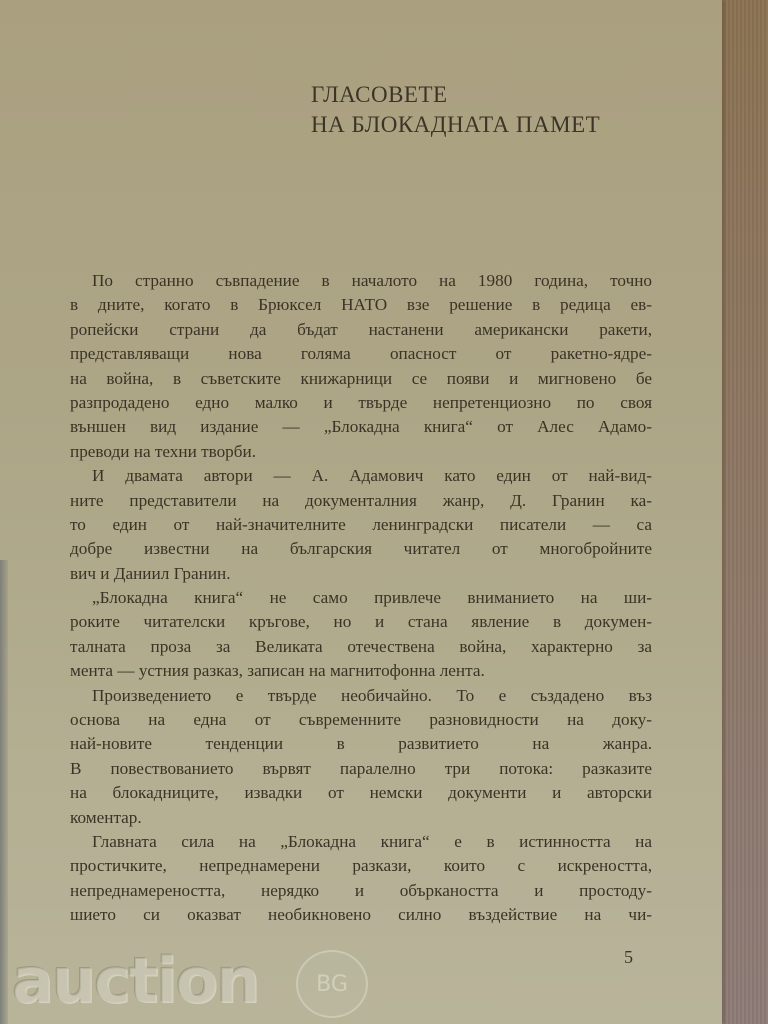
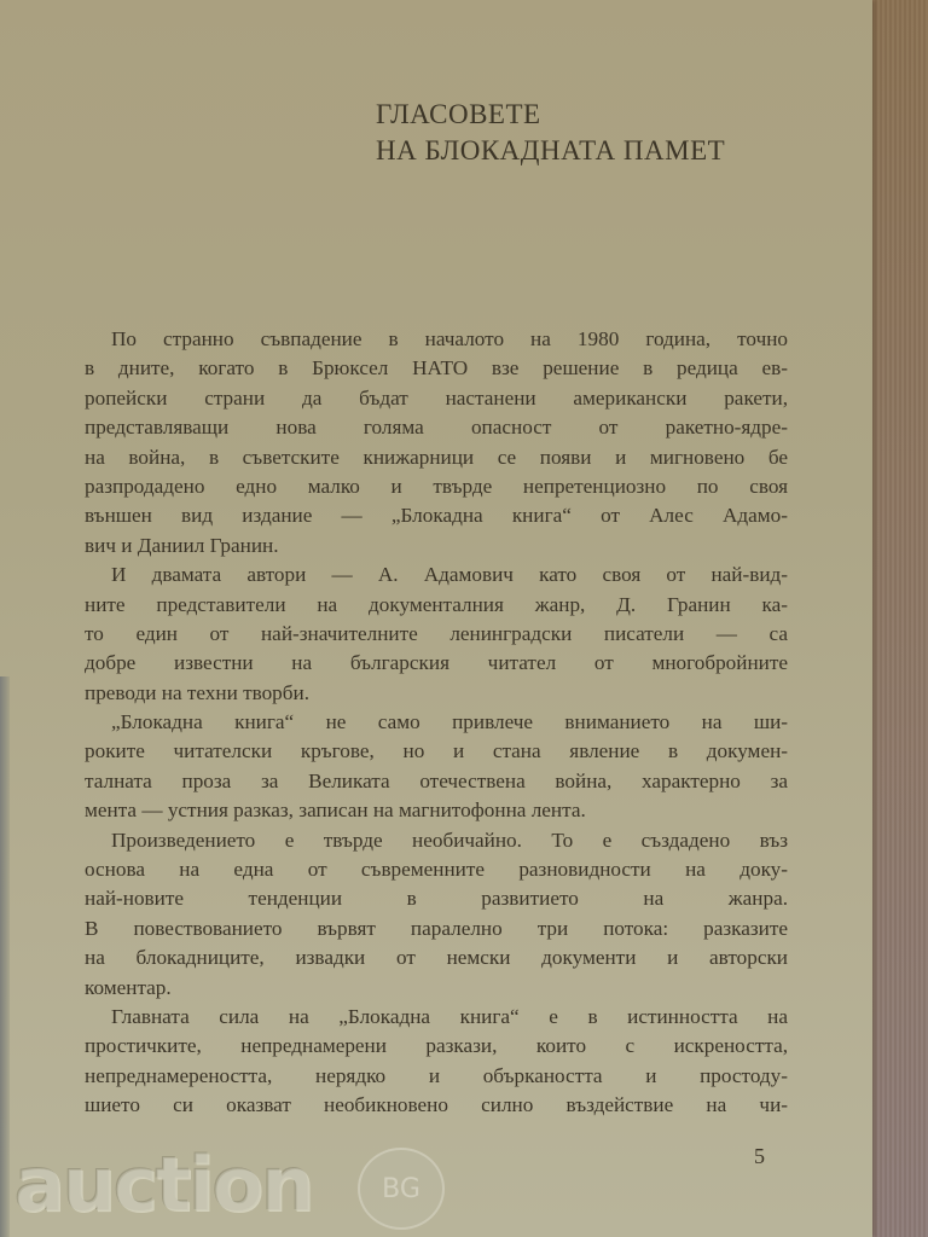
  ГЛАСОВЕТЕ
  НА БЛОКАДНАТА ПАМЕТ
  По странно съвпадение в началото на 1980 година, точно
  в дните, когато в Брюксел НАТО взе решение в редица ев-
  ропейски страни да бъдат настанени американски ракети,
  представляващи нова голяма опасност от ракетно-ядре-
  на война, в съветските книжарници се появи и мигновено бе
  разпродадено едно малко и твърде непретенциозно по своя
  външен вид издание — „Блокадна книга“ от Алес Адамо-
- преводи на техни творби.
+ вич и Даниил Гранин.
- И двамата автори — А. Адамович като един от най-вид-
+ И двамата автори — А. Адамович като своя от най-вид-
  ните представители на документалния жанр, Д. Гранин ка-
  то един от най-значителните ленинградски писатели — са
  добре известни на българския читател от многобройните
- вич и Даниил Гранин.
+ преводи на техни творби.
  „Блокадна книга“ не само привлече вниманието на ши-
  роките читателски кръгове, но и стана явление в докумен-
  талната проза за Великата отечествена война, характерно за
  мента — устния разказ, записан на магнитофонна лента.
  Произведението е твърде необичайно. То е създадено въз
  основа на една от съвременните разновидности на доку-
  най-новите тенденции в развитието на жанра.
  В повествованието вървят паралелно три потока: разказите
  на блокадниците, извадки от немски документи и авторски
  коментар.
  Главната сила на „Блокадна книга“ е в истинността на
  простичките, непреднамерени разкази, които с искреността,
  непреднамереността, нерядко и объркаността и простоду-
  шието си оказват необикновено силно въздействие на чи-
  auction
  BG
  5
